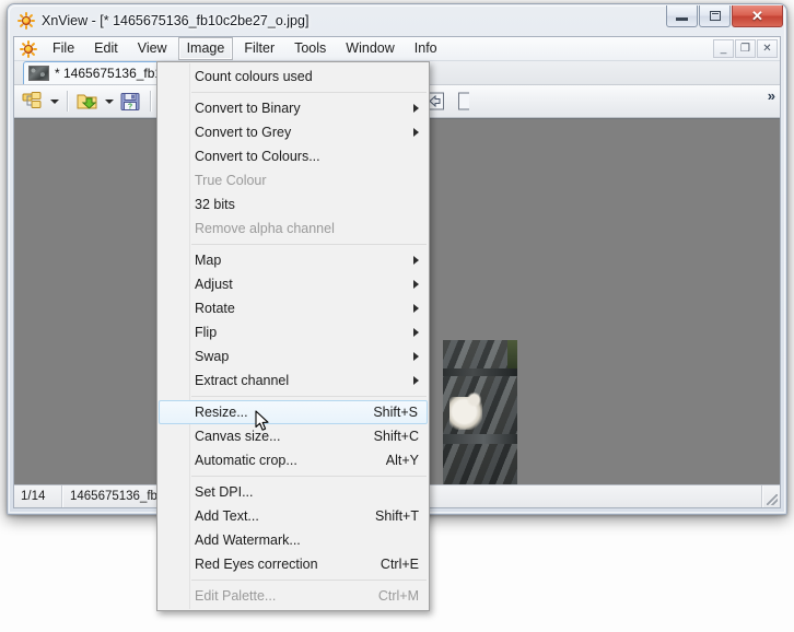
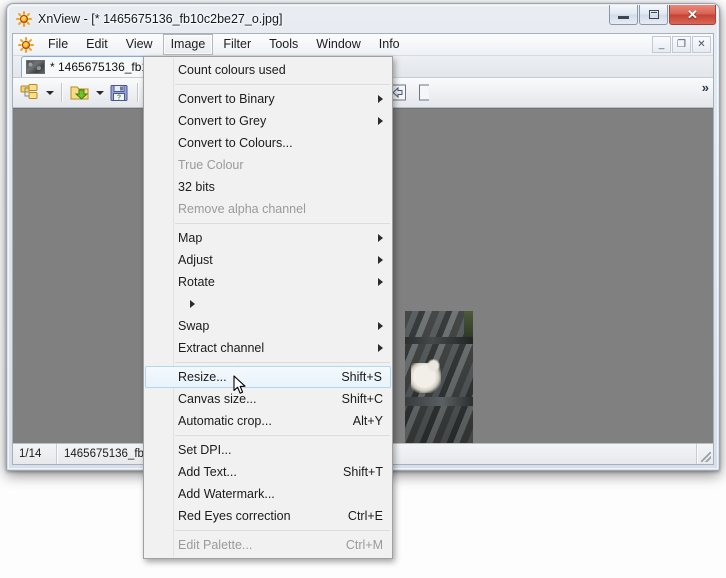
  XnView - [* 1465675136_fb10c2be27_o.jpg]
  ✕
  File
  Edit
  View
  Image
  Filter
  Tools
  Window
  Info
  _
  ❐
  ✕
  * 1465675136_fb
  »
  1/14
  1465675136_fb
  Count colours used
  Convert to Binary
  Convert to Grey
  Convert to Colours...
  True Colour
  32 bits
  Remove alpha channel
  Map
  Adjust
  Rotate
- Flip
  Swap
  Extract channel
  Resize...
  Shift+S
  Canvas size...
  Shift+C
  Automatic crop...
  Alt+Y
  Set DPI...
  Add Text...
  Shift+T
  Add Watermark...
  Red Eyes correction
  Ctrl+E
  Edit Palette...
  Ctrl+M
